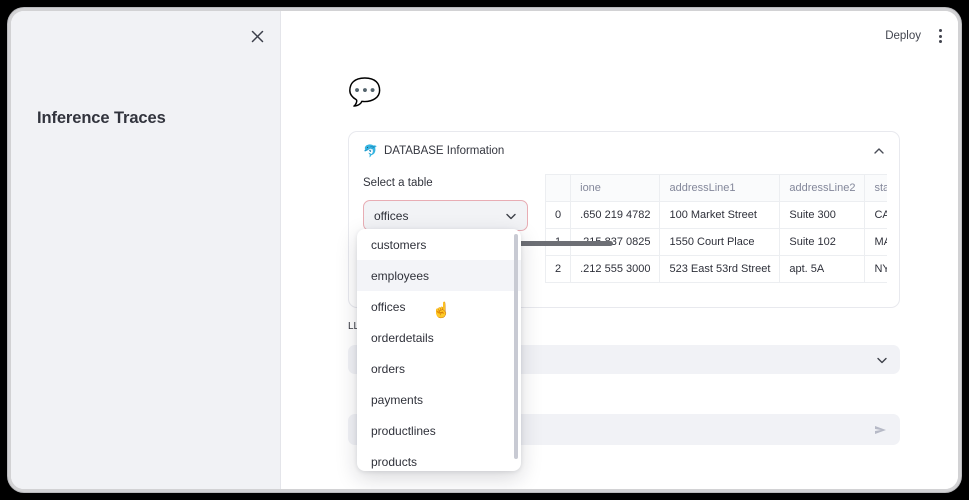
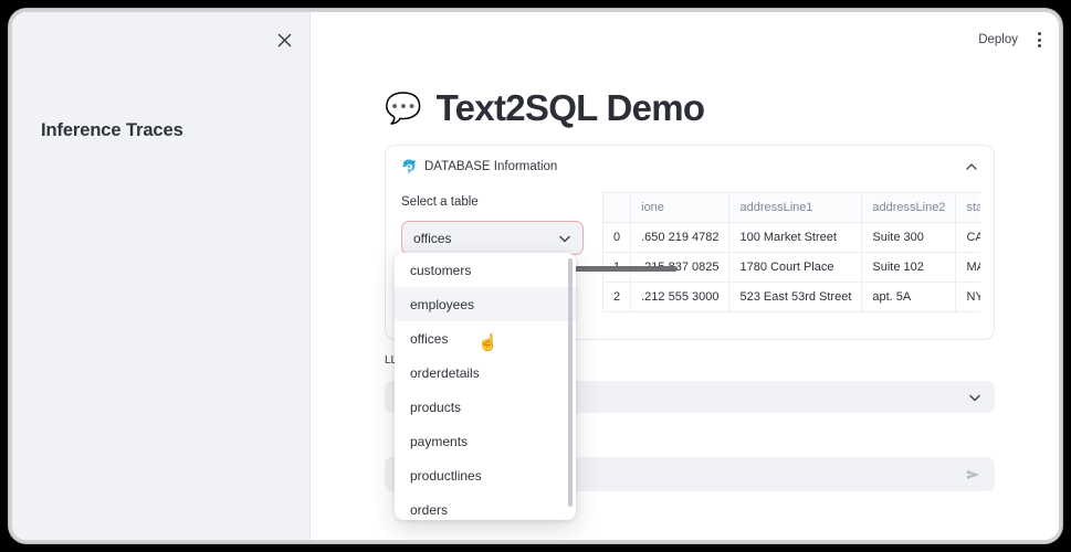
  Inference Traces
  Deploy
  💬
+ Text2SQL Demo
  🐬
  DATABASE Information
  Select a table
  offices
  	ione	addressLine1	addressLine2	sta
  0	.650 219 4782	100 Market Street	Suite 300	CA
- 	37 0825	1550 Court Place	Suite 102	M
+ 	37 0825	1780 Court Place	Suite 102	M
  2	.212 555 3000	523 East 53rd Street	apt. 5A	NY
  customers
  employees
  offices
  orderdetails
- orders
+ products
  payments
  productlines
- products
+ orders
  ☝
